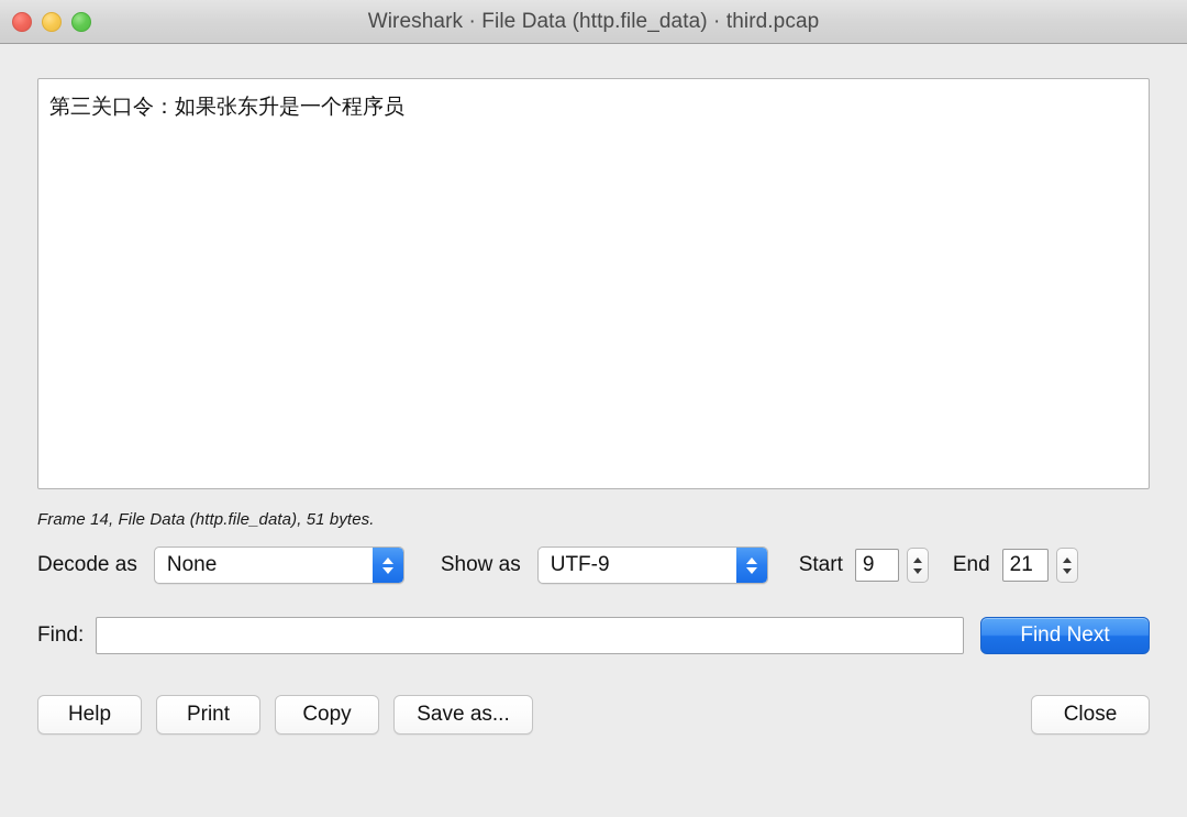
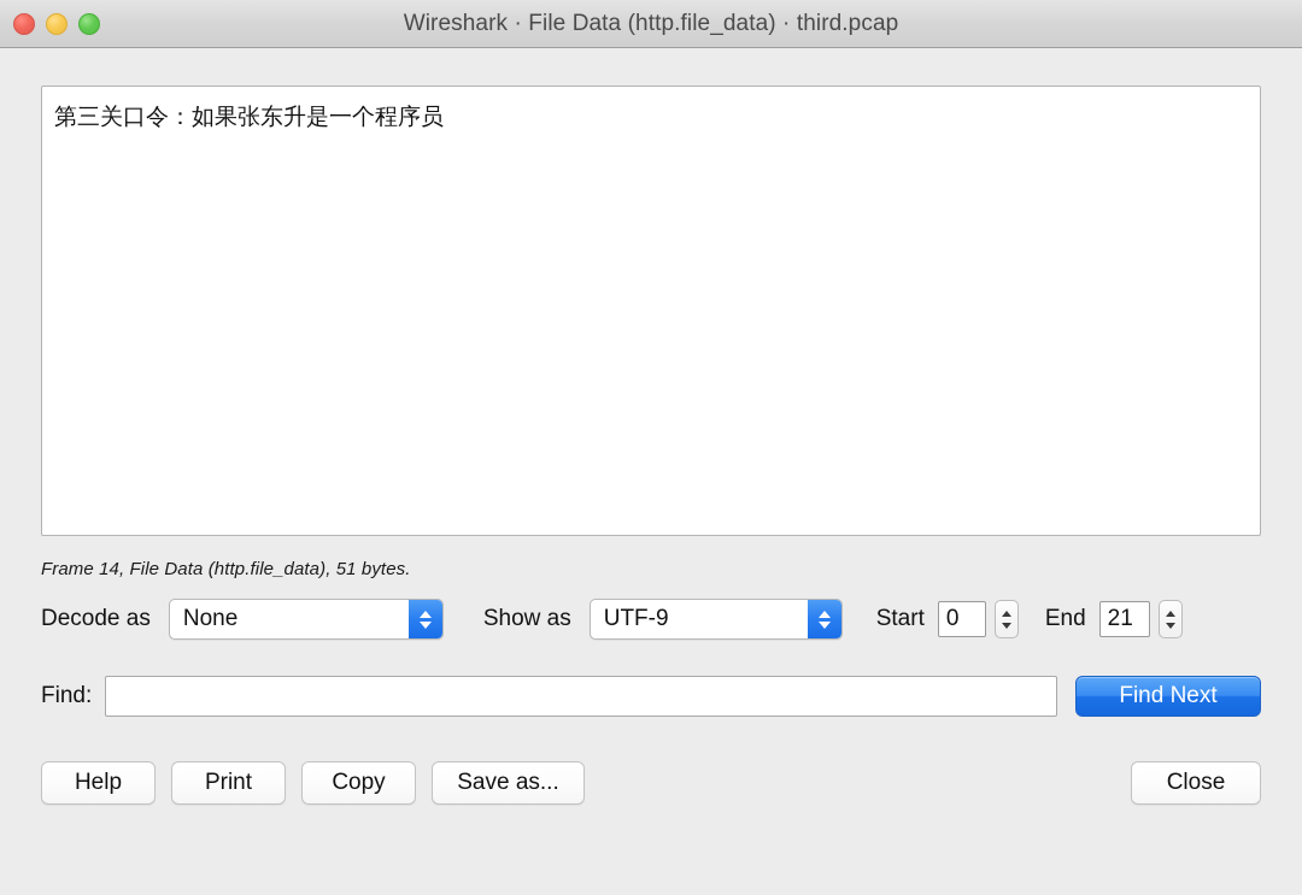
  Wireshark · File Data (http.file_data) · third.pcap
  第三关口令：如果张东升是一个程序员
  Frame 14, File Data (http.file_data), 51 bytes.
  Decode as
  None
  Show as
  UTF-9
  Start
- 9
+ 0
  End
  21
  Find:
  Find Next
  Help
  Print
  Copy
  Save as...
  Close
